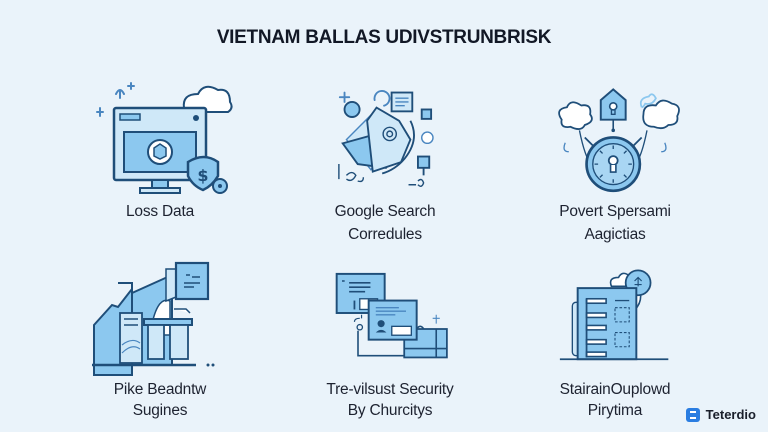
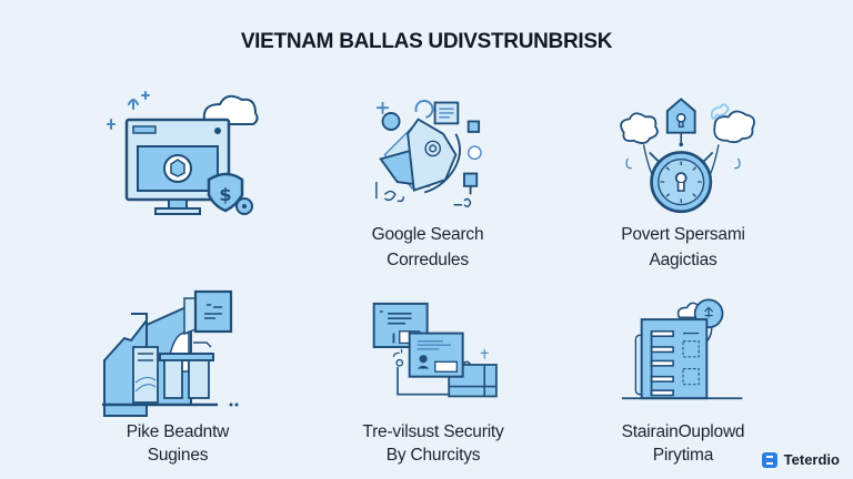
  VIETNAM BALLAS UDIVSTRUNBRISK
  $
- Loss Data
  Google Search
  Corredules
  Povert Spersami
  Aagictias
  Pike Beadntw
  Sugines
  Tre-vilsust Security
  By Churcitys
  StairainOuplowd
  Pirytima
  Teterdio
